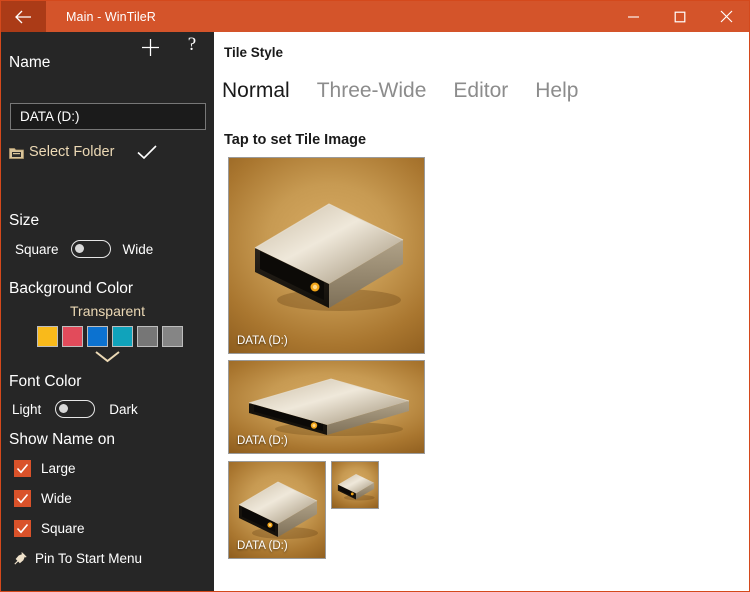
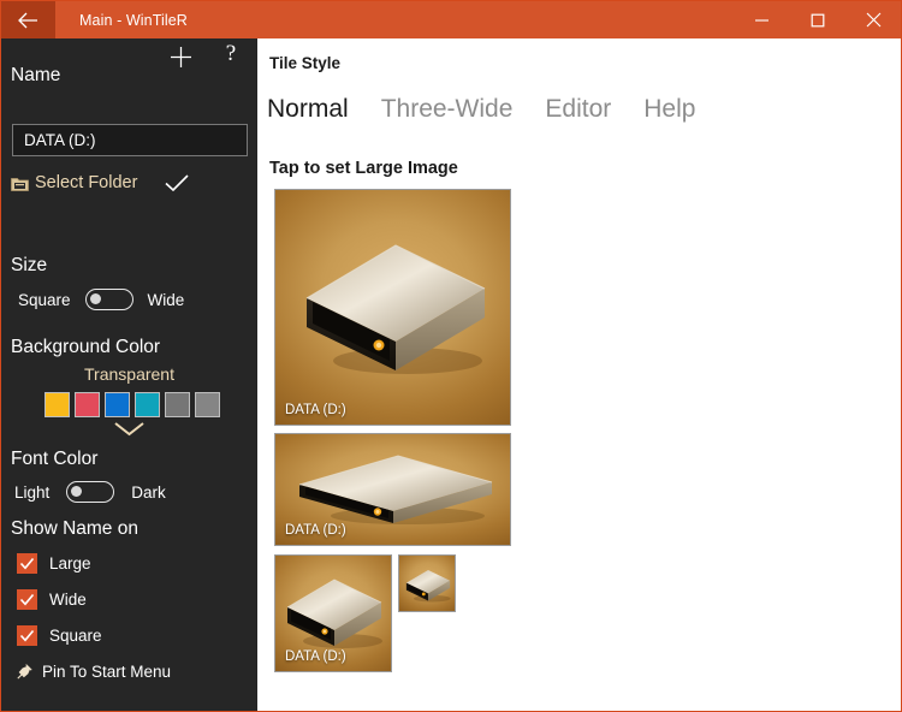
  Main - WinTileR
  ?
  Name
  DATA (D:)
  Select Folder
  Size
  Square
  Wide
  Background Color
  Transparent
  Font Color
  Light
  Dark
  Show Name on
  Large
  Wide
  Square
  Pin To Start Menu
  Tile Style
  Normal
  Three-Wide
  Editor
  Help
- Tap to set Tile Image
+ Tap to set Large Image
  DATA (D:)
  DATA (D:)
  DATA (D:)
